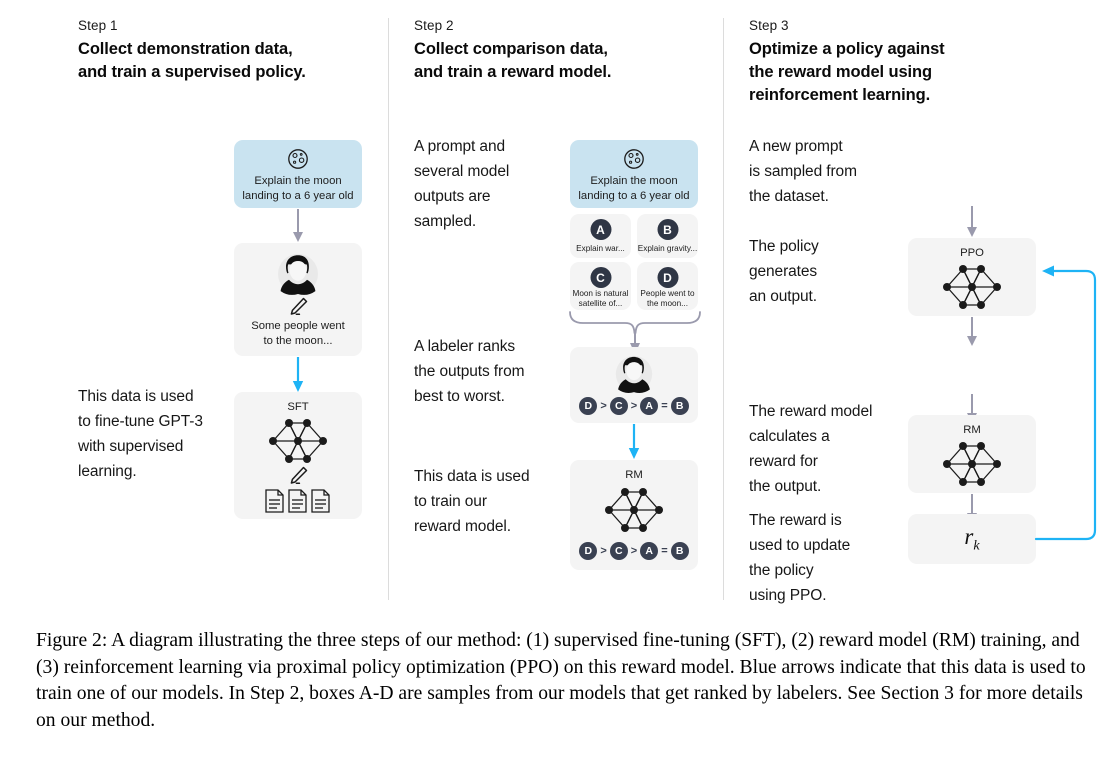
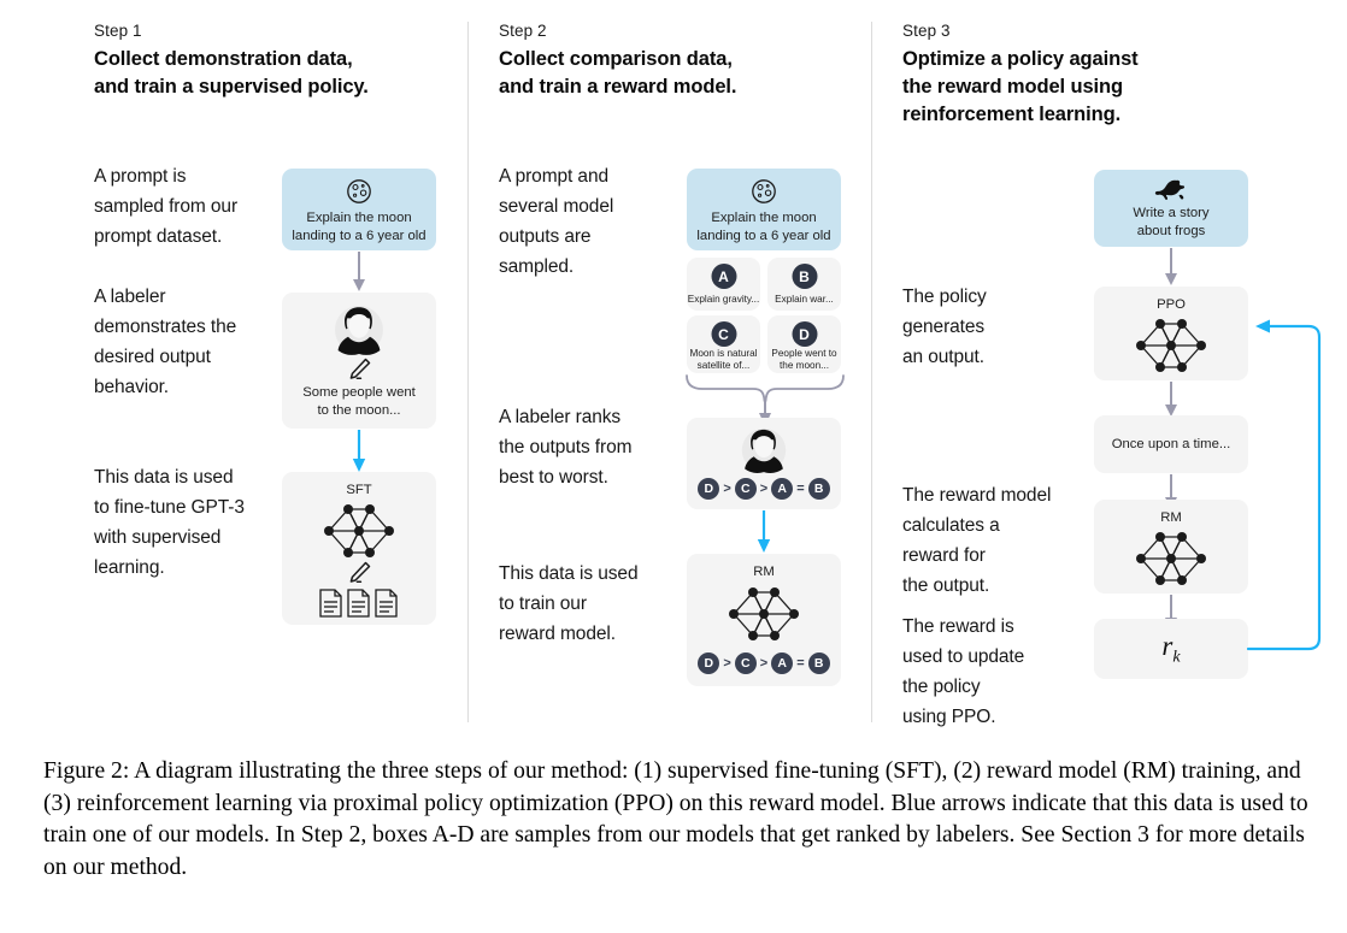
  Step 1
  Collect demonstration data,
  and train a supervised policy.
+ A prompt is
+ sampled from our
+ prompt dataset.
+ A labeler
+ demonstrates the
+ desired output
+ behavior.
  This data is used
  to fine-tune GPT-3
  with supervised
  learning.
  Explain the moon
  landing to a 6 year old
  Some people went
  to the moon...
  SFT
  Step 2
  Collect comparison data,
  and train a reward model.
  A prompt and
  several model
  outputs are
  sampled.
  A labeler ranks
  the outputs from
  best to worst.
  This data is used
  to train our
  reward model.
  Explain the moon
  landing to a 6 year old
  A
- Explain war...
+ Explain gravity...
  B
- Explain gravity...
+ Explain war...
  C
  Moon is natural
  satellite of...
  D
  People went to
  the moon...
  D
  >
  C
  >
  A
  =
  B
  RM
  D
  >
  C
  >
  A
  =
  B
  Step 3
  Optimize a policy against
  the reward model using
  reinforcement learning.
- A new prompt
- is sampled from
- the dataset.
  The policy
  generates
  an output.
  The reward model
  calculates a
  reward for
  the output.
  The reward is
  used to update
  the policy
  using PPO.
+ Write a story
+ about frogs
  PPO
+ Once upon a time...
  RM
  rk
  Figure 2: A diagram illustrating the three steps of our method: (1) supervised fine-tuning (SFT), (2) reward model (RM) training, and (3) reinforcement learning via proximal policy optimization (PPO) on this reward model. Blue arrows indicate that this data is used to train one of our models. In Step 2, boxes A-D are samples from our models that get ranked by labelers. See Section 3 for more details on our method.
